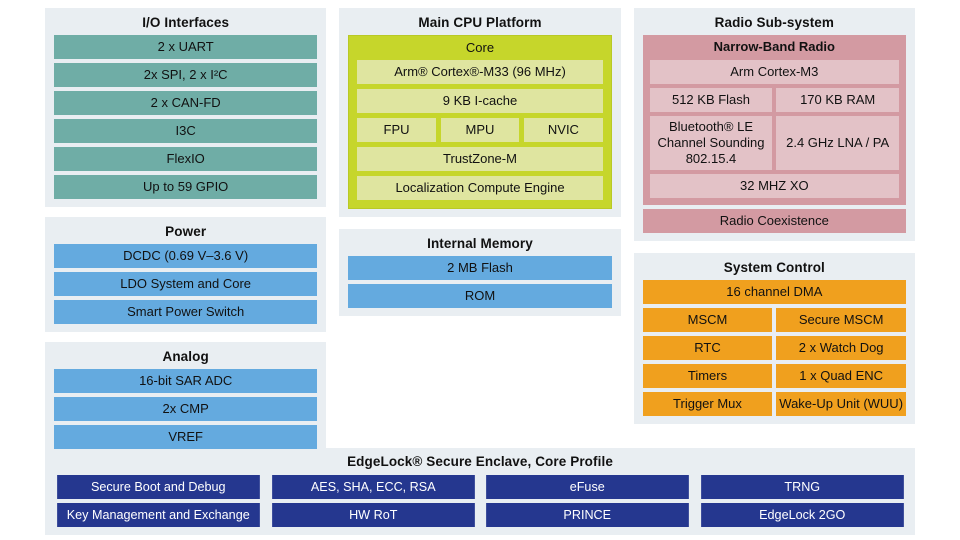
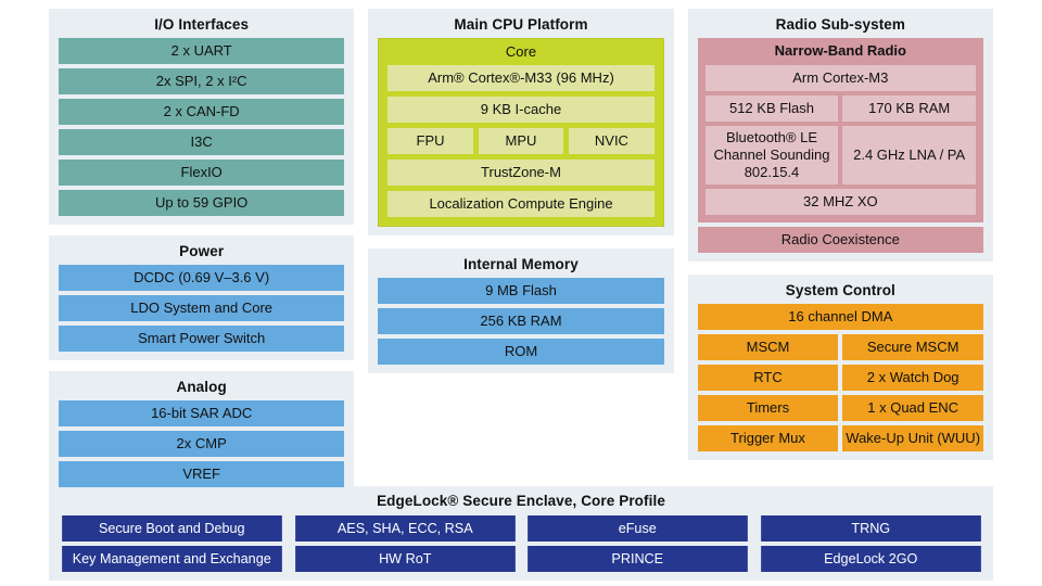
  I/O Interfaces
  2 x UART
  2x SPI, 2 x I²C
  2 x CAN-FD
  I3C
  FlexIO
  Up to 59 GPIO
  Power
  DCDC (0.69 V–3.6 V)
  LDO System and Core
  Smart Power Switch
  Analog
  16-bit SAR ADC
  2x CMP
  VREF
  Main CPU Platform
  Core
  Arm® Cortex®-M33 (96 MHz)
  9 KB I-cache
  FPU
  MPU
  NVIC
  TrustZone-M
  Localization Compute Engine
  Internal Memory
- 2 MB Flash
+ 9 MB Flash
+ 256 KB RAM
  ROM
  Radio Sub-system
  Narrow-Band Radio
  Arm Cortex-M3
  512 KB Flash
  170 KB RAM
  Bluetooth® LE Channel Sounding 802.15.4
  2.4 GHz LNA / PA
  32 MHZ XO
  Radio Coexistence
  System Control
  16 channel DMA
  MSCM
  Secure MSCM
  RTC
  2 x Watch Dog
  Timers
  1 x Quad ENC
  Trigger Mux
  Wake-Up Unit (WUU)
  EdgeLock® Secure Enclave, Core Profile
  Secure Boot and Debug
  AES, SHA, ECC, RSA
  eFuse
  TRNG
  Key Management and Exchange
  HW RoT
  PRINCE
  EdgeLock 2GO
